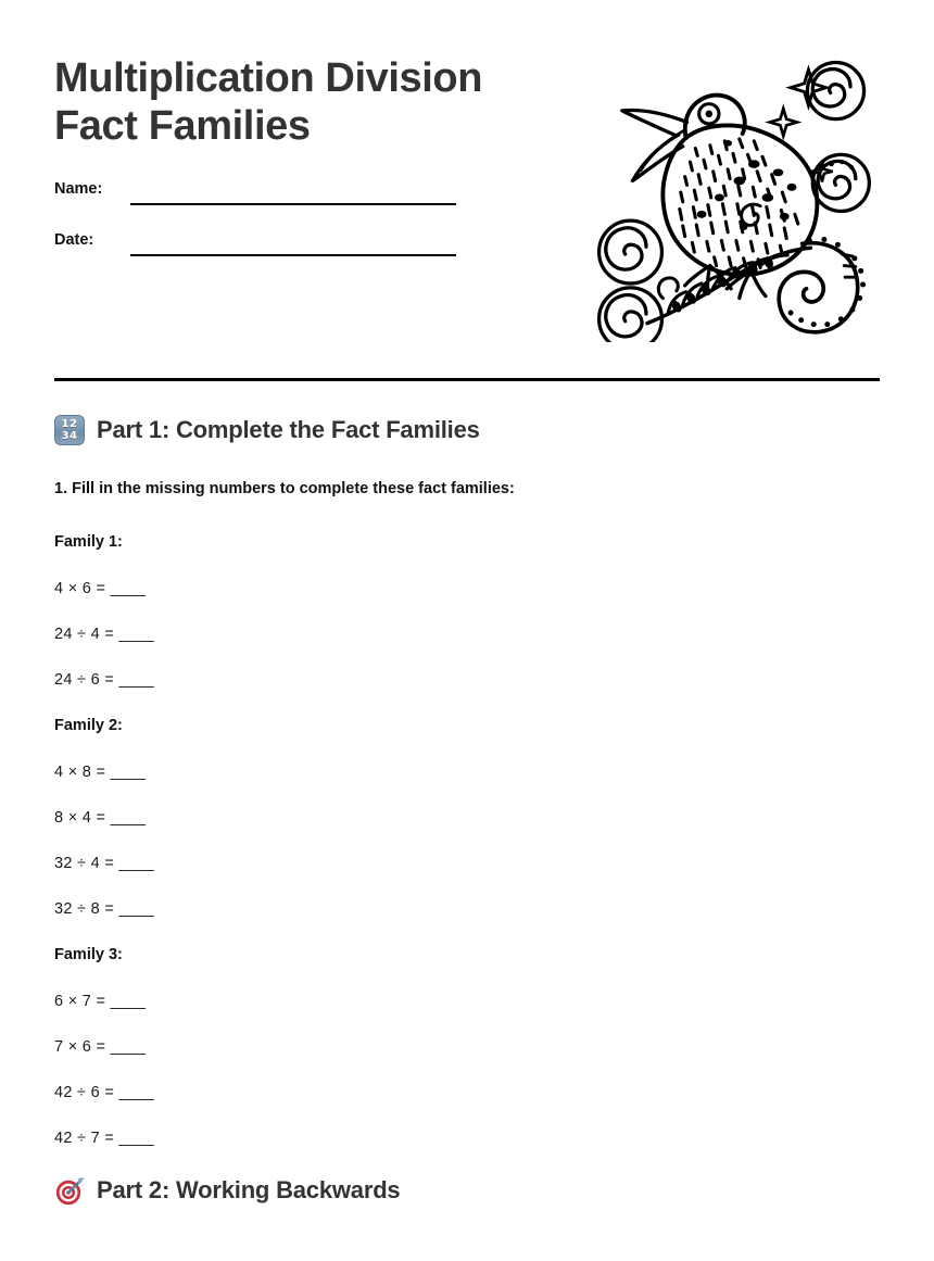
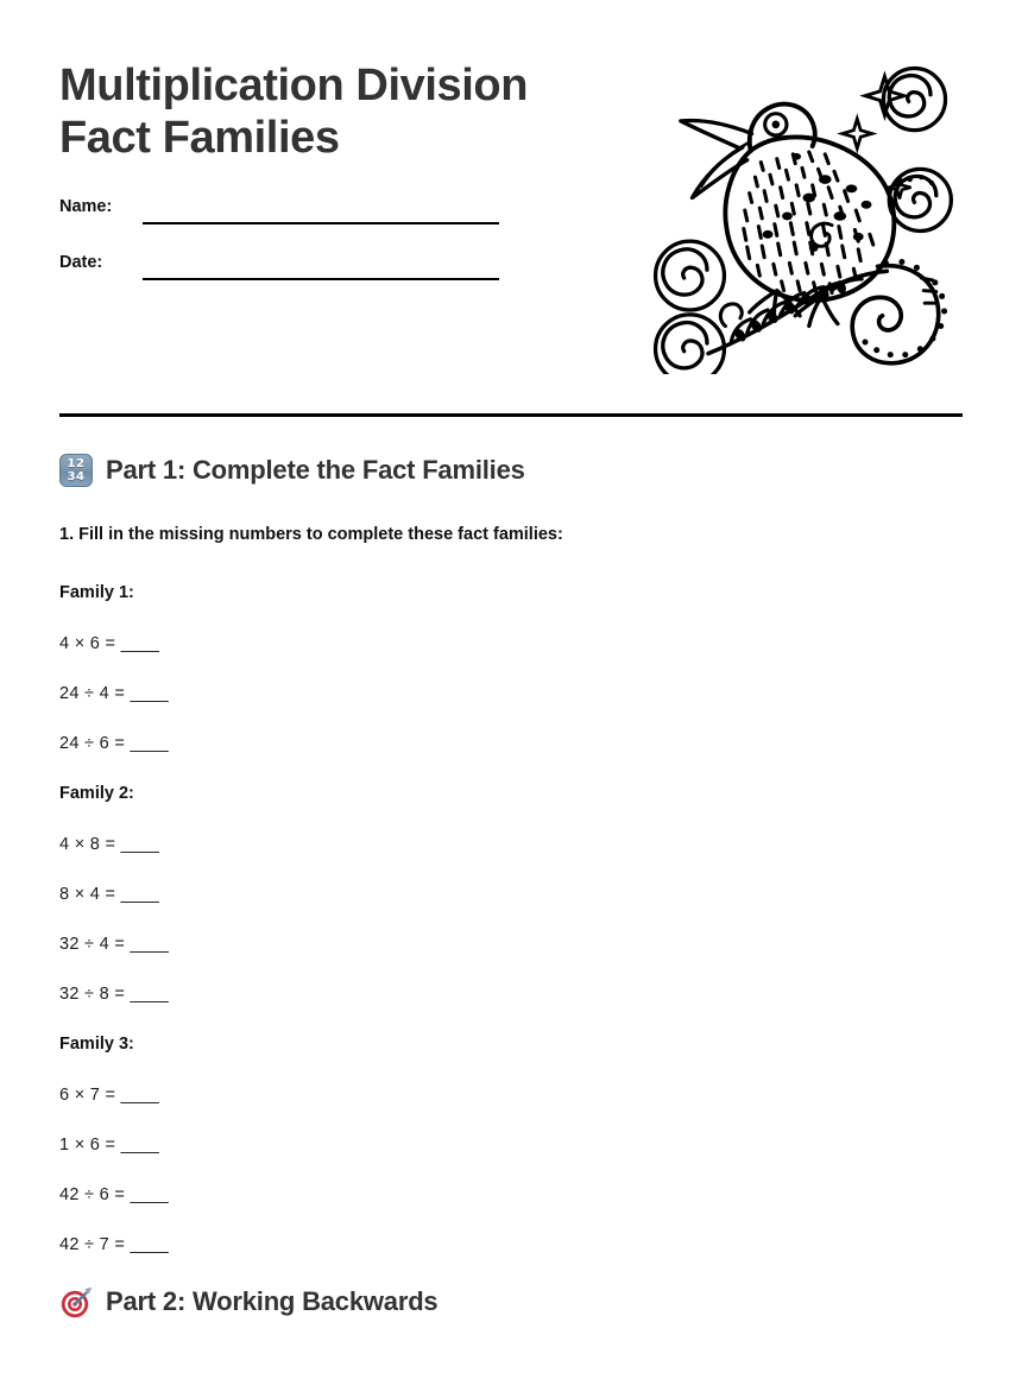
  Multiplication Division
  Fact Families
  Name:
  Date:
  12
  34
  Part 1: Complete the Fact Families
  1. Fill in the missing numbers to complete these fact families:
  Family 1:
  4 × 6 = ____
  24 ÷ 4 = ____
  24 ÷ 6 = ____
  Family 2:
  4 × 8 = ____
  8 × 4 = ____
  32 ÷ 4 = ____
  32 ÷ 8 = ____
  Family 3:
  6 × 7 = ____
- 7 × 6 = ____
+ 1 × 6 = ____
  42 ÷ 6 = ____
  42 ÷ 7 = ____
  Part 2: Working Backwards
